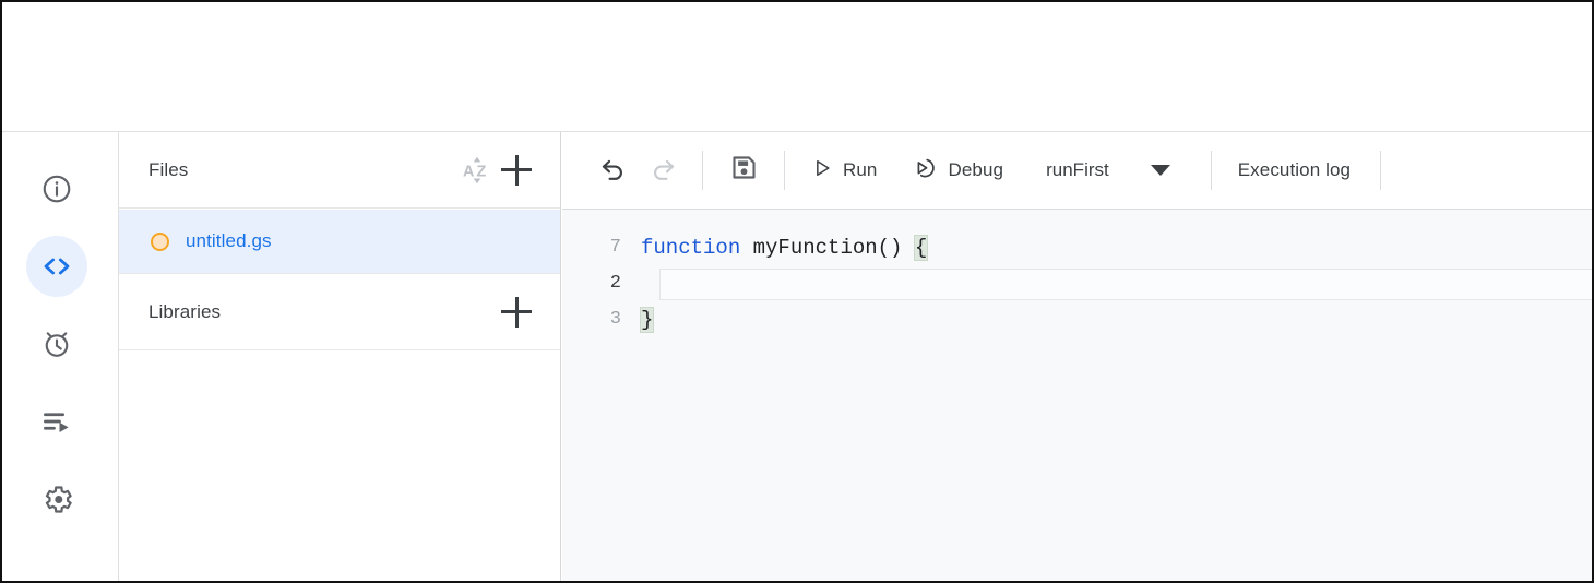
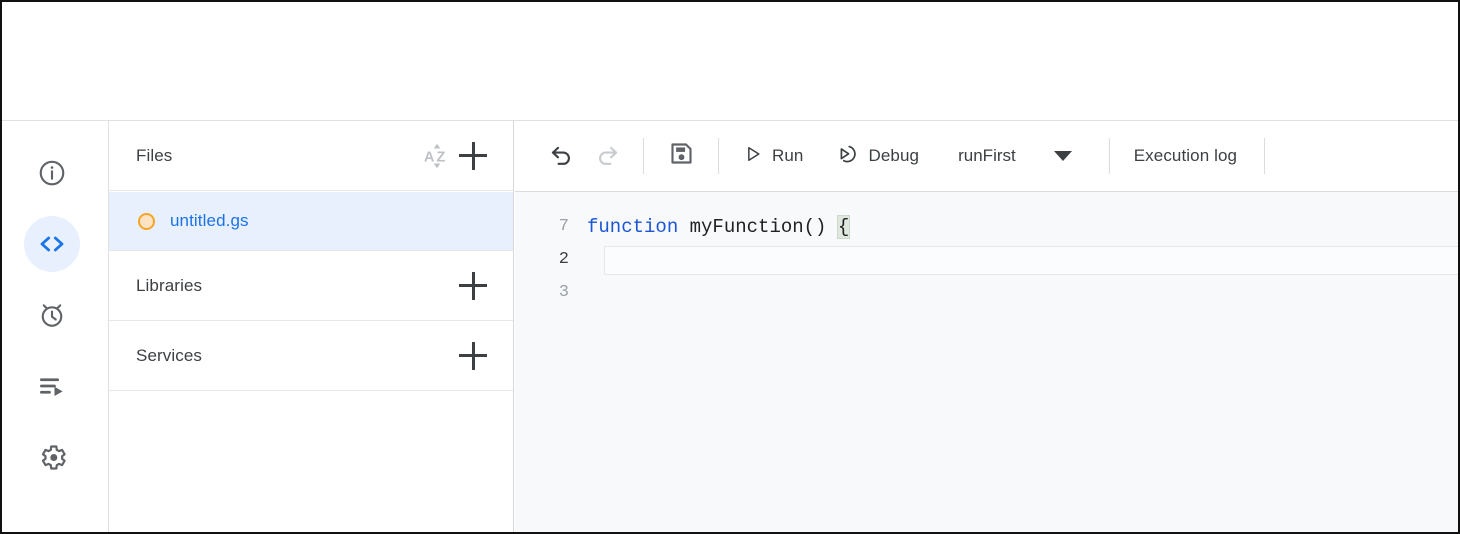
  Files
  A
  Z
  untitled.gs
  Libraries
+ Services
  Run
  Debug
  runFirst
  Execution log
  7
  function myFunction() {
  2
  3
- }
